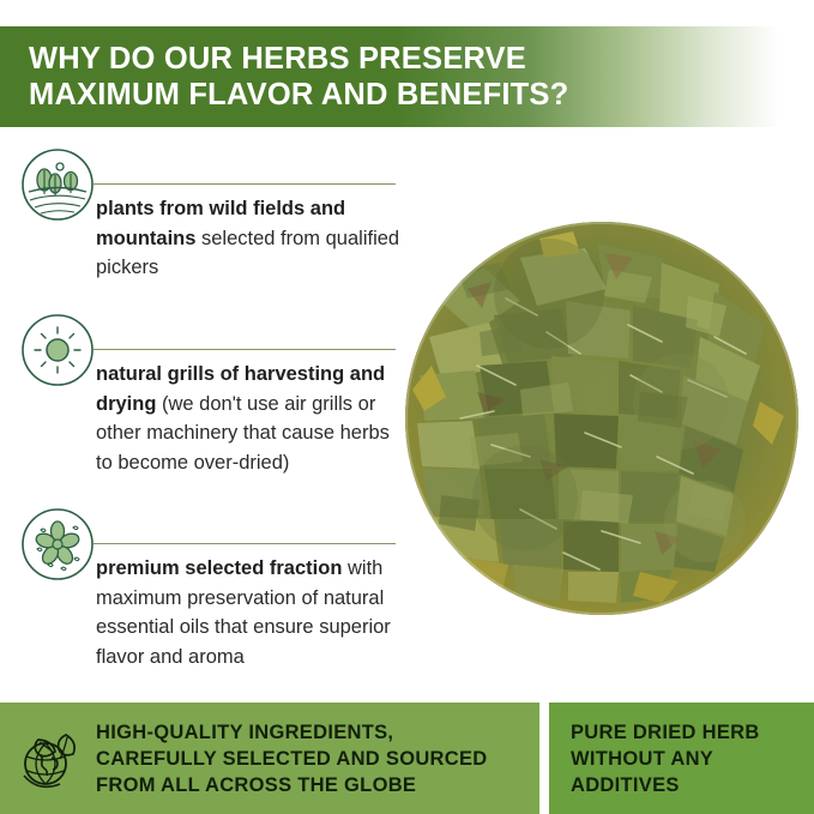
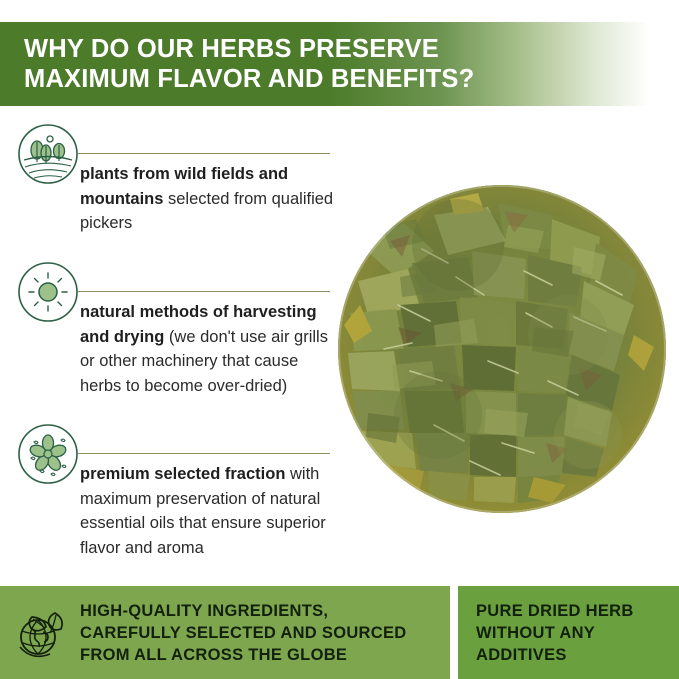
  WHY DO OUR HERBS PRESERVE
  MAXIMUM FLAVOR AND BENEFITS?
  plants from wild fields and mountains selected from qualified pickers
- natural grills of harvesting and drying (we don't use air grills or other machinery that cause herbs to become over-dried)
+ natural methods of harvesting and drying (we don't use air grills or other machinery that cause herbs to become over-dried)
  premium selected fraction with maximum preservation of natural essential oils that ensure superior flavor and aroma
  HIGH-QUALITY INGREDIENTS,
  CAREFULLY SELECTED AND SOURCED
  FROM ALL ACROSS THE GLOBE
  PURE DRIED HERB
  WITHOUT ANY
  ADDITIVES
